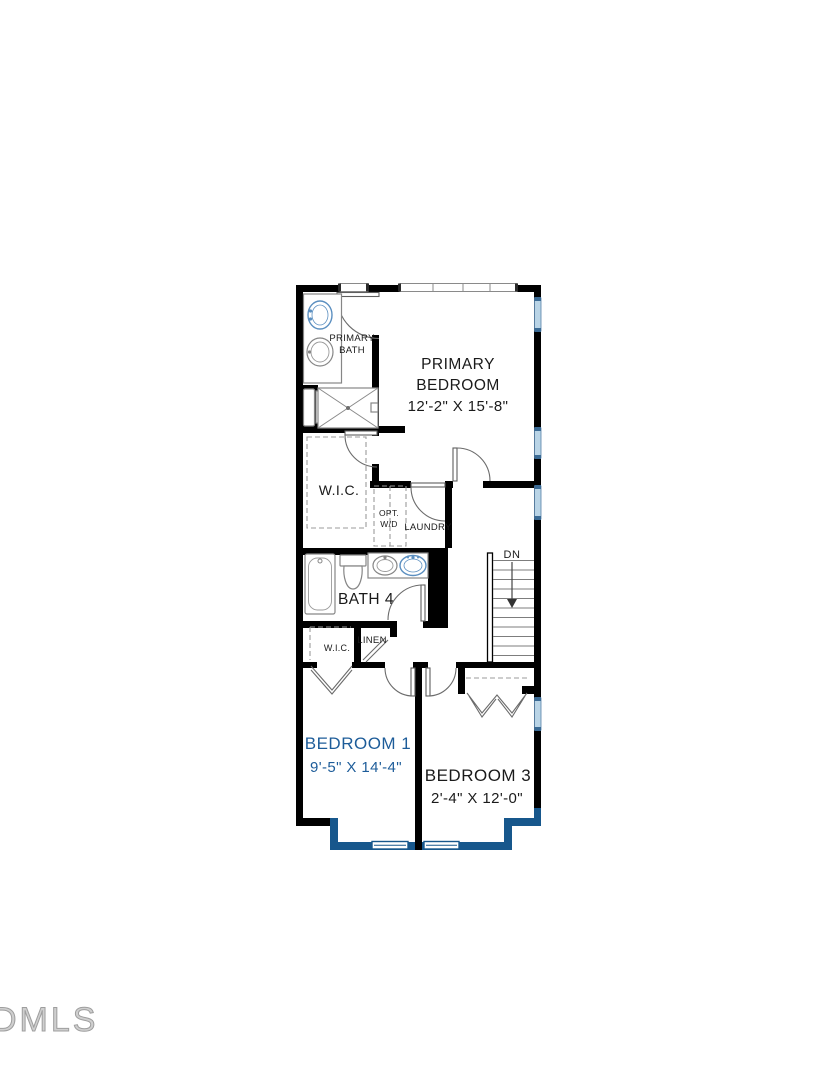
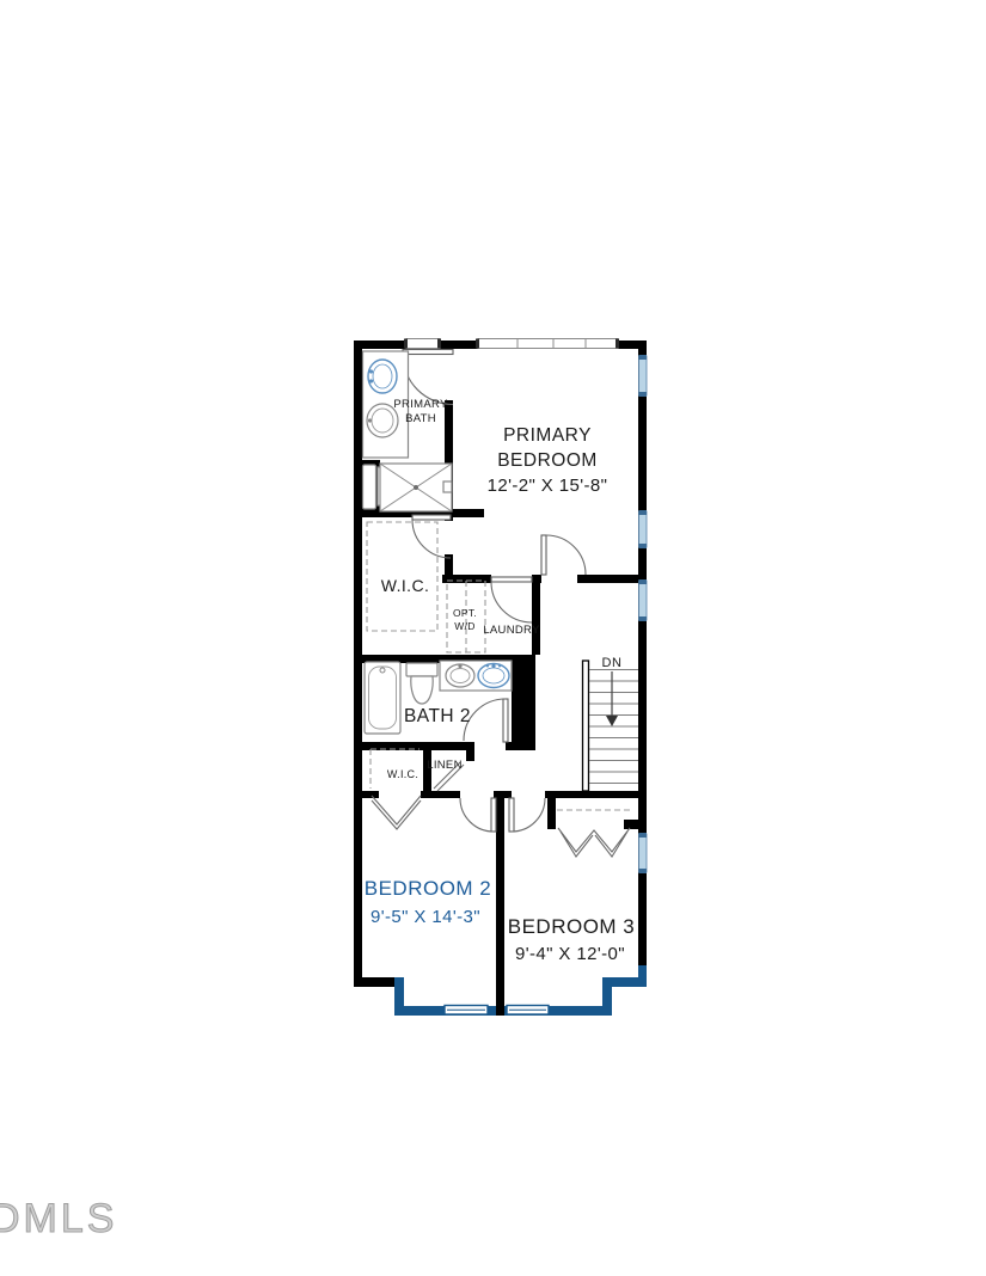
  PRIMARY
  BATH
  PRIMARY
  BEDROOM
  12'-2" X 15'-8"
  W.I.C.
  OPT.
  W/D
  LAUNDRY
  DN
- BATH 4
+ BATH 2
  W.I.C.
  LINEN
- BEDROOM 1
+ BEDROOM 2
- 9'-5" X 14'-4"
+ 9'-5" X 14'-3"
  BEDROOM 3
- 2'-4" X 12'-0"
+ 9'-4" X 12'-0"
  DMLS
